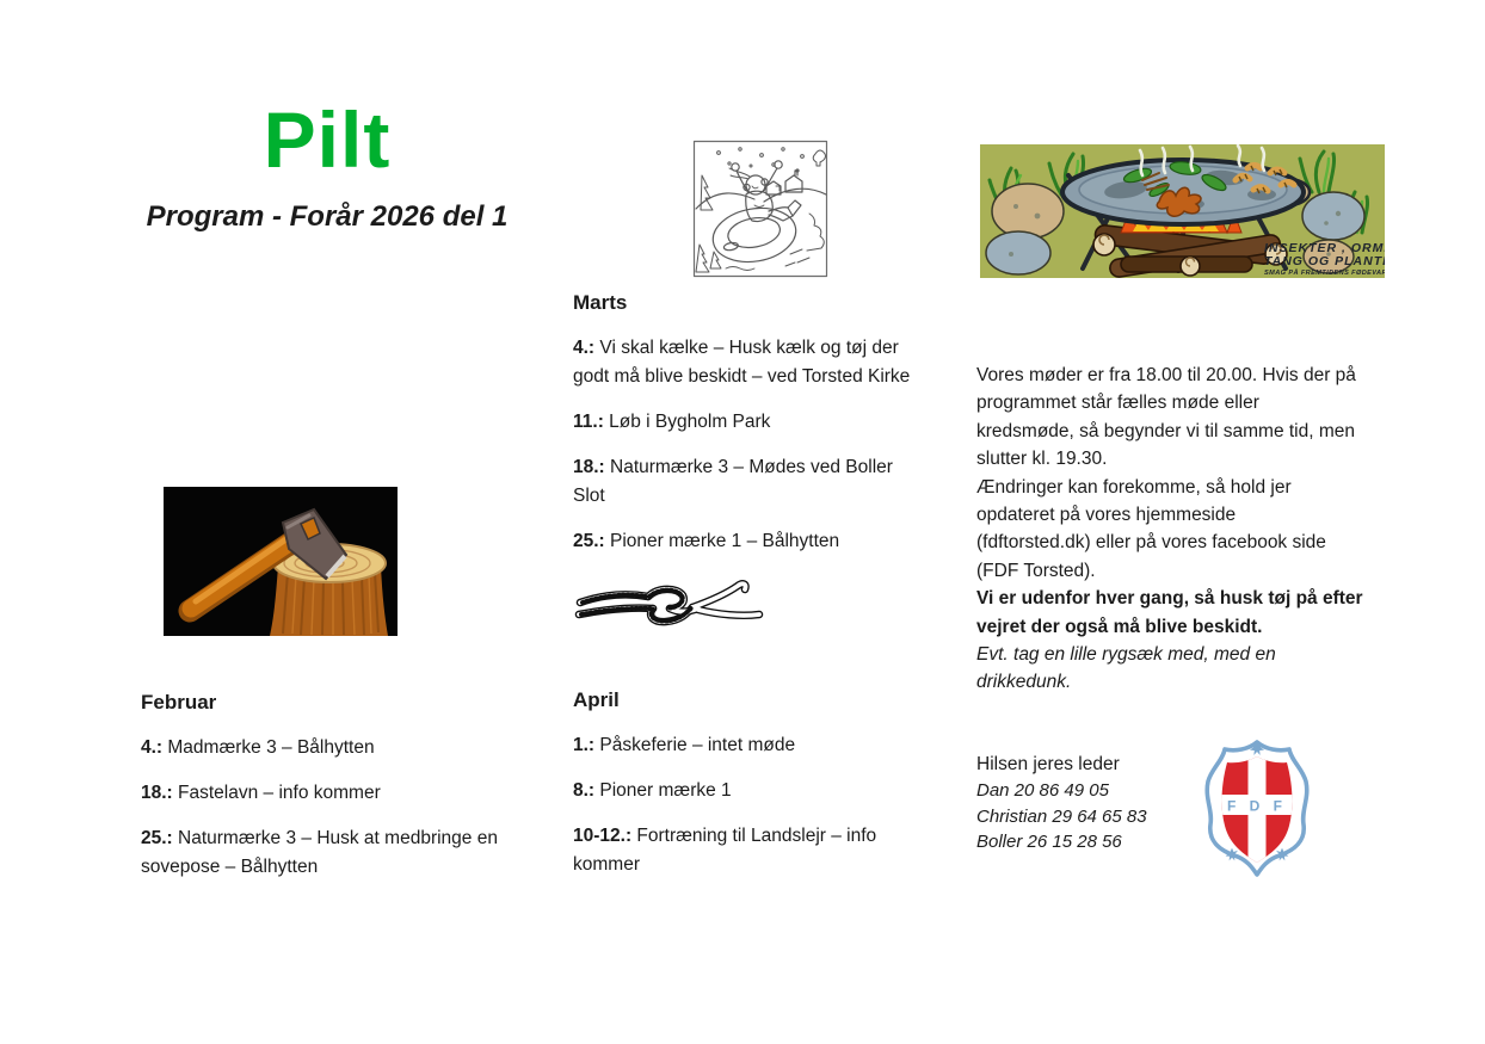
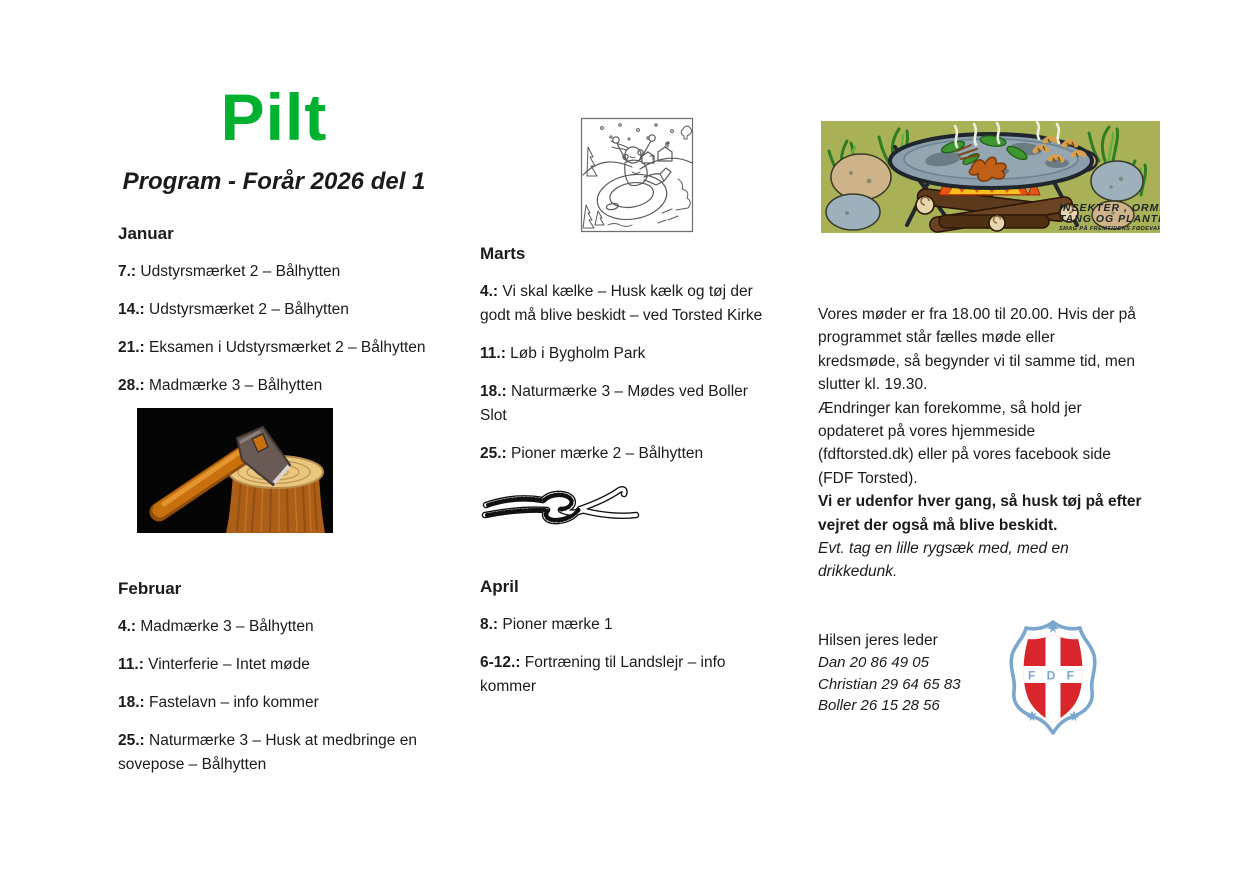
  Pilt
  Program - Forår 2026 del 1
+ Januar
+ 7.: Udstyrsmærket 2 – Bålhytten
+ 14.: Udstyrsmærket 2 – Bålhytten
+ 21.: Eksamen i Udstyrsmærket 2 – Bålhytten
+ 28.: Madmærke 3 – Bålhytten
  Februar
  4.: Madmærke 3 – Bålhytten
+ 11.: Vinterferie – Intet møde
  18.: Fastelavn – info kommer
  25.: Naturmærke 3 – Husk at medbringe en
  sovepose – Bålhytten
  Marts
  4.: Vi skal kælke – Husk kælk og tøj der
  godt må blive beskidt – ved Torsted Kirke
  11.: Løb i Bygholm Park
  18.: Naturmærke 3 – Mødes ved Boller
  Slot
- 25.: Pioner mærke 1 – Bålhytten
+ 25.: Pioner mærke 2 – Bålhytten
  April
- 1.: Påskeferie – intet møde
  8.: Pioner mærke 1
- 10-12.: Fortræning til Landslejr – info
+ 6-12.: Fortræning til Landslejr – info
  kommer
  INSEKTER , ORM
  TANG OG PLANT
  Vores møder er fra 18.00 til 20.00. Hvis der på
  programmet står fælles møde eller
  kredsmøde, så begynder vi til samme tid, men
  slutter kl. 19.30.
  Ændringer kan forekomme, så hold jer
  opdateret på vores hjemmeside
  (fdftorsted.dk) eller på vores facebook side
  (FDF Torsted).
  Vi er udenfor hver gang, så husk tøj på efter
  vejret der også må blive beskidt.
  Evt. tag en lille rygsæk med, med en
  drikkedunk.
  Hilsen jeres leder
  Dan 20 86 49 05
  Christian 29 64 65 83
  Boller 26 15 28 56
  F D F
